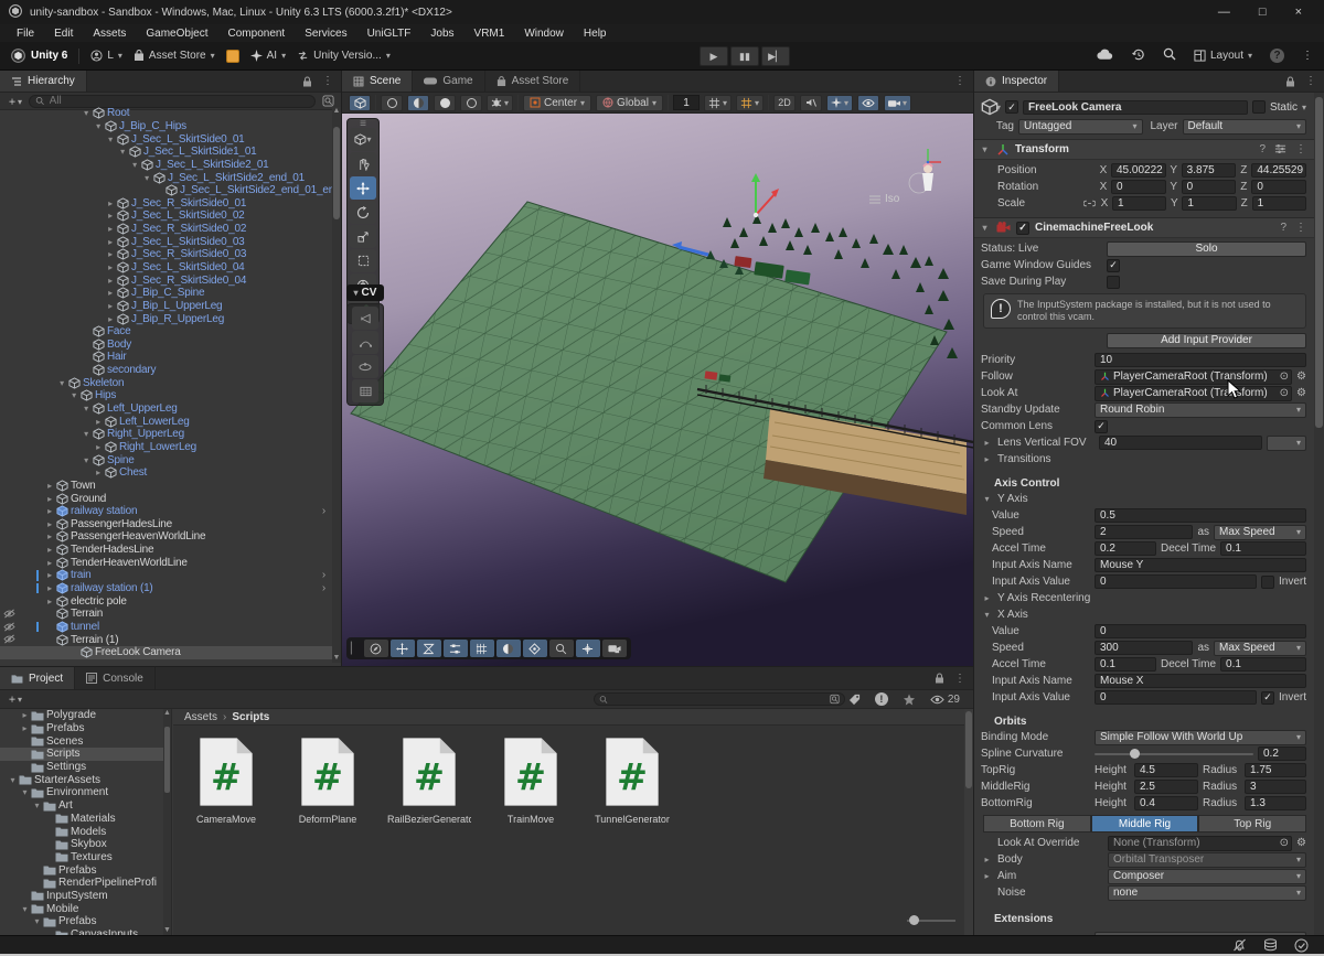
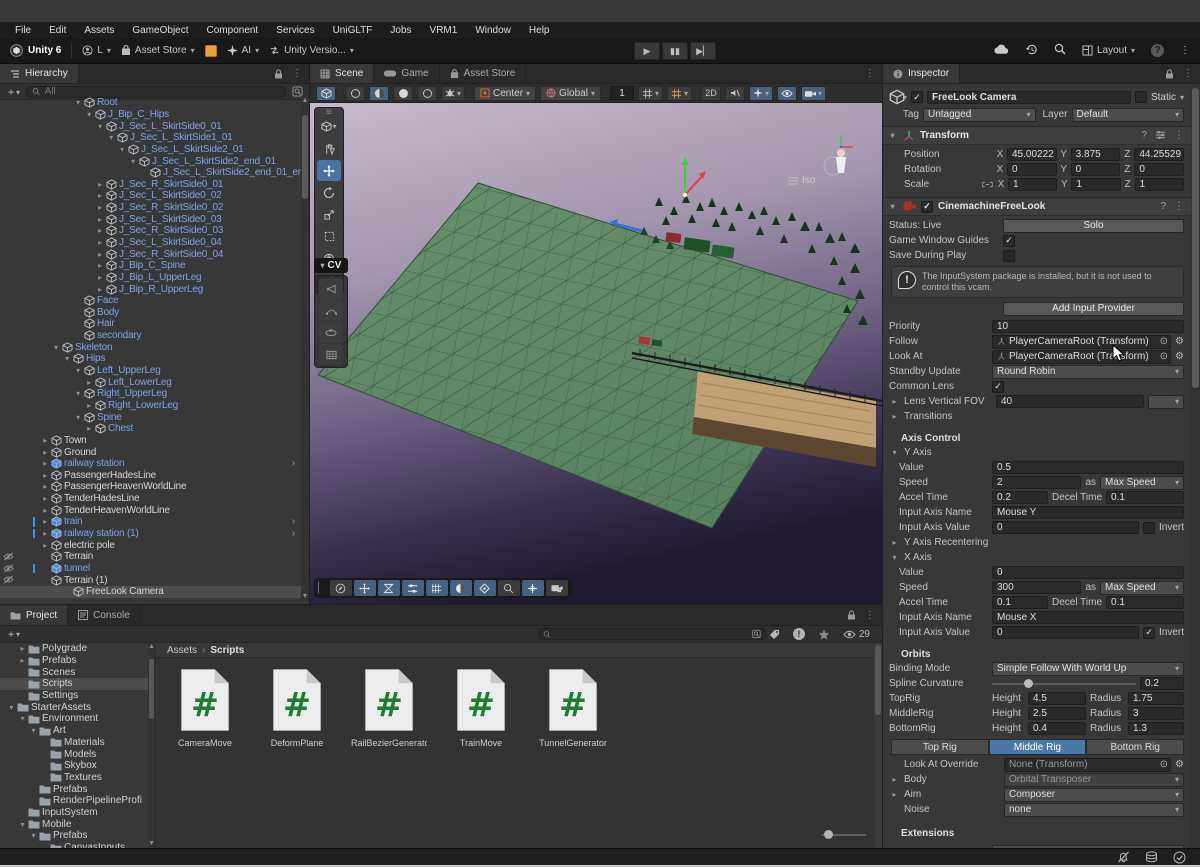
- unity-sandbox - Sandbox - Windows, Mac, Linux - Unity 6.3 LTS (6000.3.2f1)* <DX12>
- —
- □
- ×
  File
  Edit
  Assets
  GameObject
  Component
  Services
  UniGLTF
  Jobs
  VRM1
  Window
  Help
  Unity 6
  L
  ▾
  Asset Store
  ▾
  AI
  ▾
  Unity Versio...
  ▾
  Layout
  ▾
  ?
  ⋮
  ▶
  ▮▮
  ▶▏
  Hierarchy
  ⋮
  ＋▾
  All
  ▾
  Root
  ▾
  J_Bip_C_Hips
  ▾
  J_Sec_L_SkirtSide0_01
  ▾
  J_Sec_L_SkirtSide1_01
  ▾
  J_Sec_L_SkirtSide2_01
  ▾
  J_Sec_L_SkirtSide2_end_01
  J_Sec_L_SkirtSide2_end_01_e
  ▸
  J_Sec_R_SkirtSide0_01
  ▸
  J_Sec_L_SkirtSide0_02
  ▸
  J_Sec_R_SkirtSide0_02
  ▸
  J_Sec_L_SkirtSide0_03
  ▸
  J_Sec_R_SkirtSide0_03
  ▸
  J_Sec_L_SkirtSide0_04
  ▸
  J_Sec_R_SkirtSide0_04
  ▸
  J_Bip_C_Spine
  ▸
  J_Bip_L_UpperLeg
  ▸
  J_Bip_R_UpperLeg
  Face
  Body
  Hair
  secondary
  ▾
  Skeleton
  ▾
  Hips
  ▾
  Left_UpperLeg
  ▸
  Left_LowerLeg
  ▾
  Right_UpperLeg
  ▸
  Right_LowerLeg
  ▾
  Spine
  ▸
  Chest
  ▸
  Town
  ▸
  Ground
  ▸
  railway station
  ›
  ▸
  PassengerHadesLine
  ▸
  PassengerHeavenWorldLine
  ▸
  TenderHadesLine
  ▸
  TenderHeavenWorldLine
  ▸
  train
  ›
  ▸
  railway station (1)
  ›
  ▸
  electric pole
  Terrain
  tunnel
  Terrain (1)
  FreeLook Camera
  Scene
  Game
  Asset Store
  ⋮
  ▾
  Center
  ▾
  Global
  ▾
  1
  ▾
  ▾
  2D
  ▾
  ▾
  Iso
  ≡
  ▾
  ▾
  CV
  ▏
  Inspector
  ⋮
  ▾
  ✓
  FreeLook Camera
  Static
  ▾
  Tag
  Untagged
  ▾
  Layer
  Default
  ▾
  ▾
  Transform
  ?
  ⋮
  Position
  X
  45.00222
  Y
  3.875
  Z
  44.25529
  Rotation
  X
  0
  Y
  0
  Z
  0
  Scale
  X
  1
  Y
  1
  Z
  1
  ▾
  ✓
  CinemachineFreeLook
  ?
  ⋮
  Status: Live
  Solo
  Game Window Guides
  ✓
  Save During Play
  !
  The InputSystem package is installed, but it is not used to control this vcam.
  Add Input Provider
  Priority
  10
  Follow
  PlayerCameraRoot (Transform)
  ⊙
  ⚙
  Look At
  PlayerCameraRoot (Trasform)
  ⊙
  ⚙
  Standby Update
  Round Robin
  ▾
  Common Lens
  ✓
  ▸
  Lens Vertical FOV
  40
  ▾
  ▸
  Transitions
  Axis Control
  ▾
  Y Axis
  Value
  0.5
  Speed
  2
  as
  Max Speed
  ▾
  Accel Time
  0.2
  Decel Time
  0.1
  Input Axis Name
  Mouse Y
  Input Axis Value
  0
  Invert
  ▸
  Y Axis Recentering
  ▾
  X Axis
  Value
  0
  Speed
  300
  as
  Max Speed
  ▾
  Accel Time
  0.1
  Decel Time
  0.1
  Input Axis Name
  Mouse X
  Input Axis Value
  0
  ✓
  Invert
  Orbits
  Binding Mode
  Simple Follow With World Up
  ▾
  Spline Curvature
  0.2
  TopRig
  Height
  4.5
  Radius
  1.75
  MiddleRig
  Height
  2.5
  Radius
  3
  BottomRig
  Height
  0.4
  Radius
  1.3
- Bottom Rig
+ Top Rig
  Middle Rig
- Top Rig
+ Bottom Rig
  Look At Override
  None (Transform)
  ⊙
  ⚙
  ▸
  Body
  Orbital Transposer
  ▾
  ▸
  Aim
  Composer
  ▾
  Noise
  none
  ▾
  Extensions
  Project
  Console
  ⋮
  ＋▾
  !
  29
  ▸
  Polygrade
  ▸
  Prefabs
  Scenes
  Scripts
  Settings
  ▾
  StarterAssets
  ▾
  Environment
  ▾
  Art
  Materials
  Models
  Skybox
  Textures
  Prefabs
  RenderPipelineProfi
  InputSystem
  ▾
  Mobile
  ▾
  Prefabs
  Assets
  ›
  Scripts
  #
  CameraMove
  #
  DeformPlane
  #
  RailBezierGenerat
  #
  TrainMove
  #
  TunnelGenerator
